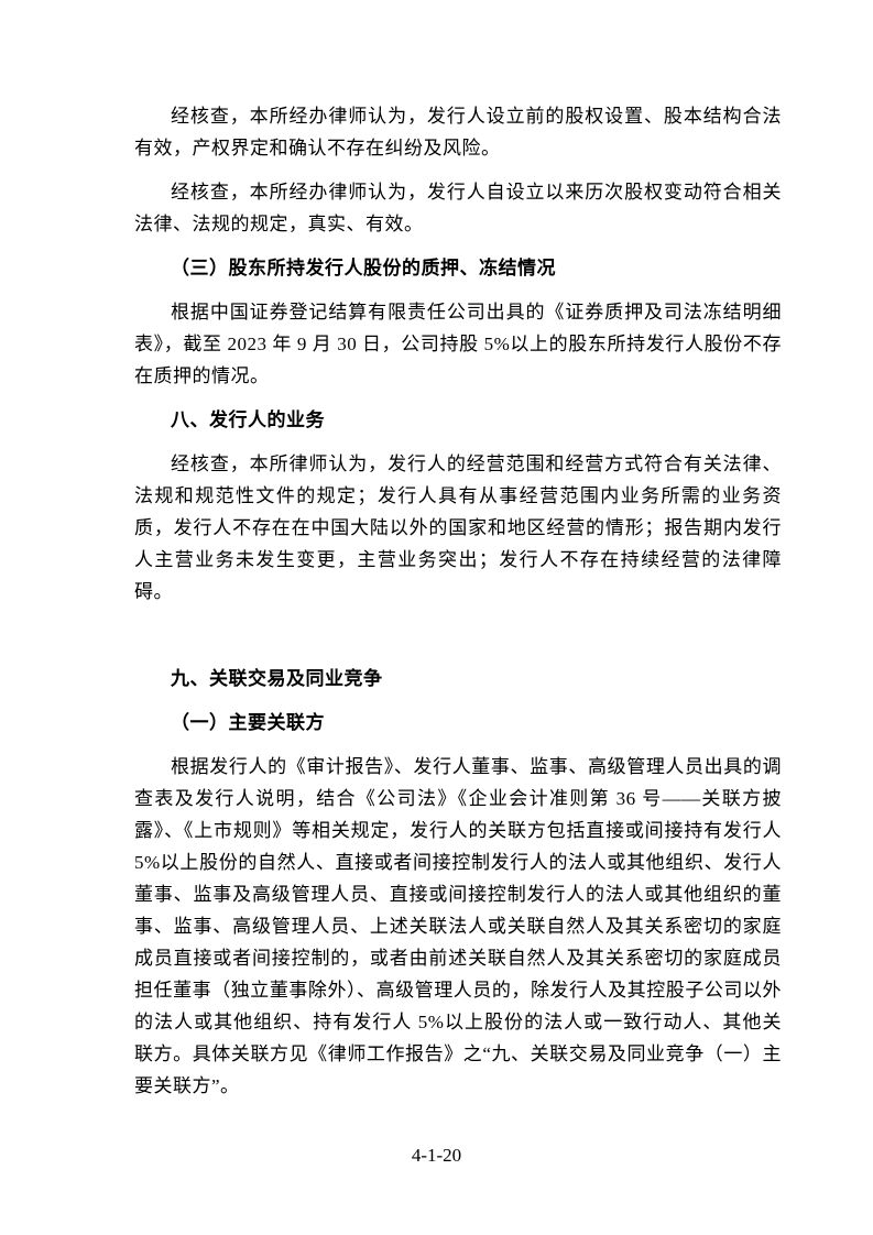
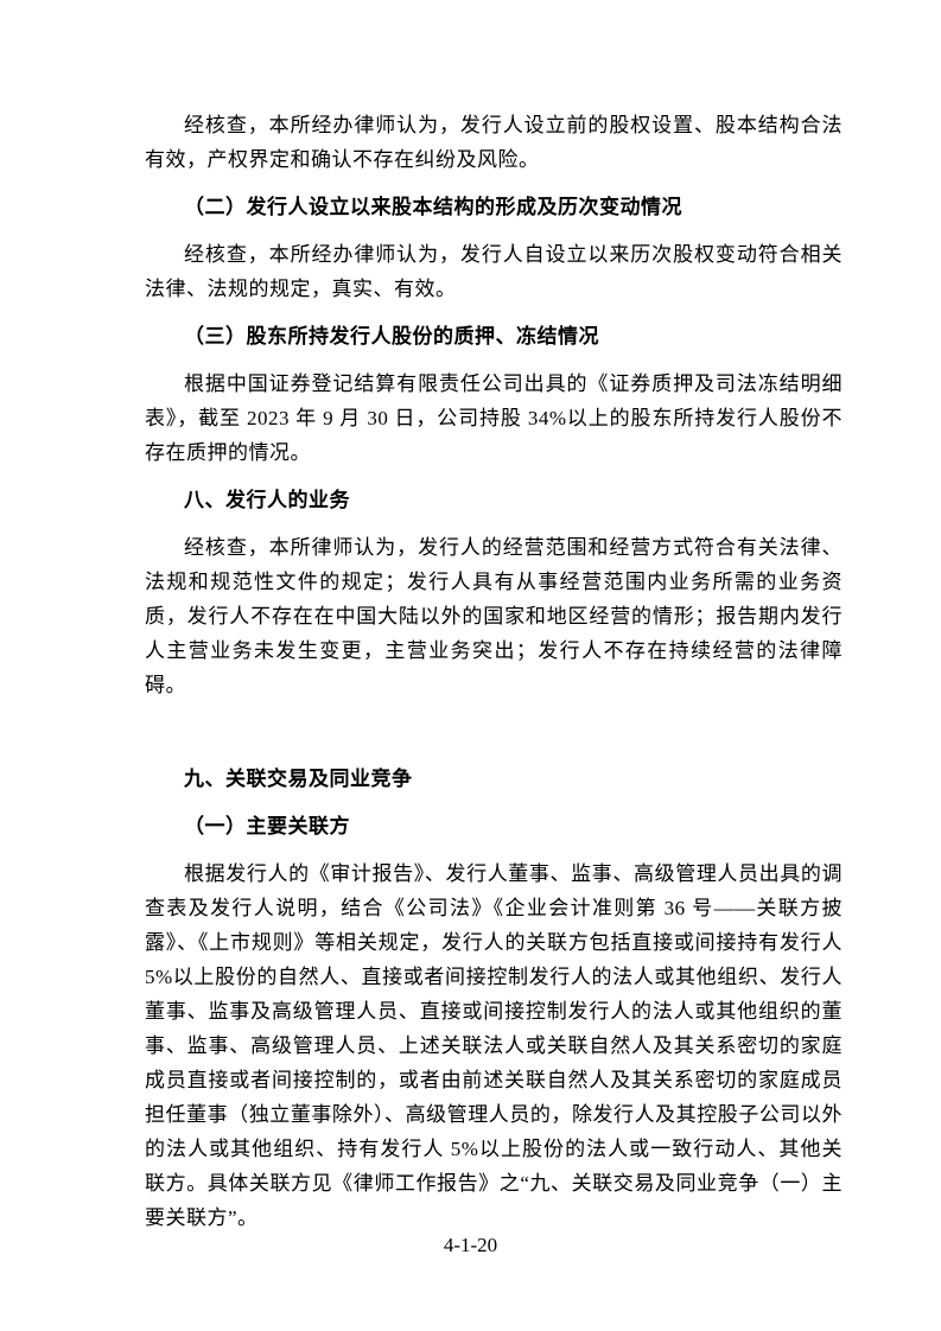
  经核查，本所经办律师认为，发行人设立前的股权设置、股本结构合法有效，产权界定和确认不存在纠纷及风险。
+ （二）发行人设立以来股本结构的形成及历次变动情况
  经核查，本所经办律师认为，发行人自设立以来历次股权变动符合相关法律、法规的规定，真实、有效。
  （三）股东所持发行人股份的质押、冻结情况
- 根据中国证券登记结算有限责任公司出具的《证券质押及司法冻结明细表》，截至 2023 年 9 月 30 日，公司持股 5%以上的股东所持发行人股份不存在质押的情况。
+ 根据中国证券登记结算有限责任公司出具的《证券质押及司法冻结明细表》，截至 2023 年 9 月 30 日，公司持股 34%以上的股东所持发行人股份不存在质押的情况。
  八、发行人的业务
  经核查，本所律师认为，发行人的经营范围和经营方式符合有关法律、法规和规范性文件的规定；发行人具有从事经营范围内业务所需的业务资质，发行人不存在在中国大陆以外的国家和地区经营的情形；报告期内发行人主营业务未发生变更，主营业务突出；发行人不存在持续经营的法律障碍。
  九、关联交易及同业竞争
  （一）主要关联方
  根据发行人的《审计报告》、发行人董事、监事、高级管理人员出具的调查表及发行人说明，结合《公司法》《企业会计准则第 36 号——关联方披露》、《上市规则》等相关规定，发行人的关联方包括直接或间接持有发行人 5%以上股份的自然人、直接或者间接控制发行人的法人或其他组织、发行人董事、监事及高级管理人员、直接或间接控制发行人的法人或其他组织的董事、监事、高级管理人员、上述关联法人或关联自然人及其关系密切的家庭成员直接或者间接控制的，或者由前述关联自然人及其关系密切的家庭成员担任董事（独立董事除外）、高级管理人员的，除发行人及其控股子公司以外的法人或其他组织、持有发行人 5%以上股份的法人或一致行动人、其他关联方。具体关联方见《律师工作报告》之“九、关联交易及同业竞争（一）主要关联方”。
  4-1-20
